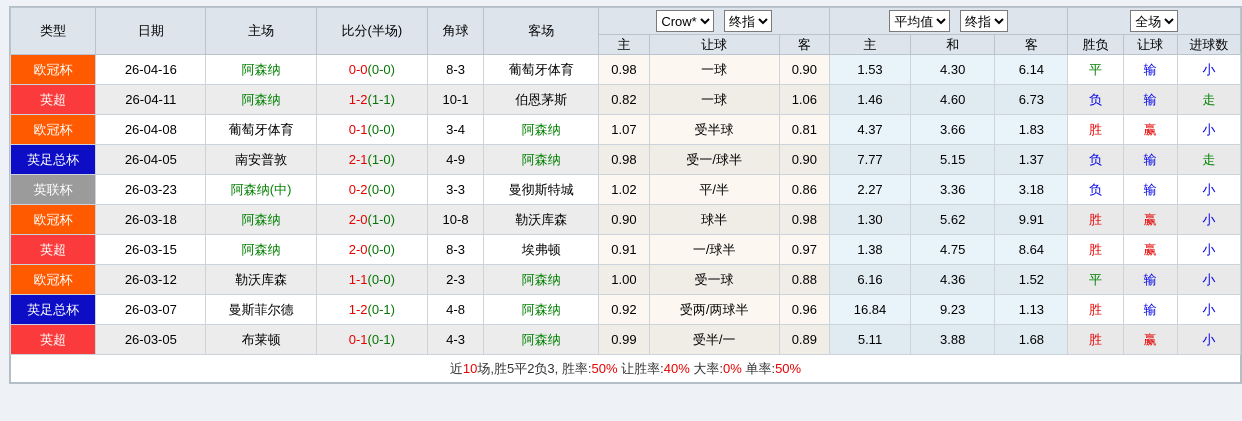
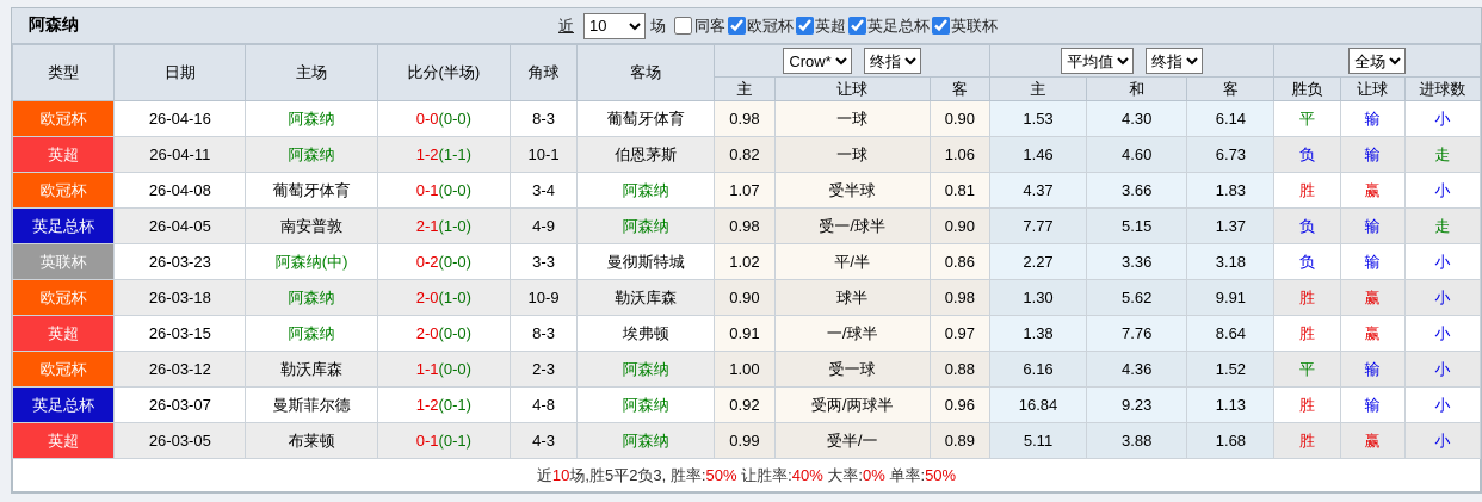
+ 阿森纳
+ 近
+ 10
+ 场
+ 同客
+ 欧冠杯
+ 英超
+ 英足总杯
+ 英联杯
  类型	日期	主场	比分(半场)	角球	客场	Crow* 终指	平均值 终指	全场
  主	让球	客	主	和	客	胜负	让球	进球数
  欧冠杯	26-04-16	阿森纳	0-0(0-0)	8-3	葡萄牙体育	0.98	一球	0.90	1.53	4.30	6.14	平	输	小
  英超	26-04-11	阿森纳	1-2(1-1)	10-1	伯恩茅斯	0.82	一球	1.06	1.46	4.60	6.73	负	输	走
  欧冠杯	26-04-08	葡萄牙体育	0-1(0-0)	3-4	阿森纳	1.07	受半球	0.81	4.37	3.66	1.83	胜	赢	小
  英足总杯	26-04-05	南安普敦	2-1(1-0)	4-9	阿森纳	0.98	受一/球半	0.90	7.77	5.15	1.37	负	输	走
  英联杯	26-03-23	阿森纳(中)	0-2(0-0)	3-3	曼彻斯特城	1.02	平/半	0.86	2.27	3.36	3.18	负	输	小
- 欧冠杯	26-03-18	阿森纳	2-0(1-0)	10-8	勒沃库森	0.90	球半	0.98	1.30	5.62	9.91	胜	赢	小
+ 欧冠杯	26-03-18	阿森纳	2-0(1-0)	10-9	勒沃库森	0.90	球半	0.98	1.30	5.62	9.91	胜	赢	小
- 英超	26-03-15	阿森纳	2-0(0-0)	8-3	埃弗顿	0.91	一/球半	0.97	1.38	4.75	8.64	胜	赢	小
+ 英超	26-03-15	阿森纳	2-0(0-0)	8-3	埃弗顿	0.91	一/球半	0.97	1.38	7.76	8.64	胜	赢	小
  欧冠杯	26-03-12	勒沃库森	1-1(0-0)	2-3	阿森纳	1.00	受一球	0.88	6.16	4.36	1.52	平	输	小
  英足总杯	26-03-07	曼斯菲尔德	1-2(0-1)	4-8	阿森纳	0.92	受两/两球半	0.96	16.84	9.23	1.13	胜	输	小
  英超	26-03-05	布莱顿	0-1(0-1)	4-3	阿森纳	0.99	受半/一	0.89	5.11	3.88	1.68	胜	赢	小
  近10场,胜5平2负3, 胜率:50% 让胜率:40% 大率:0% 单率:50%
